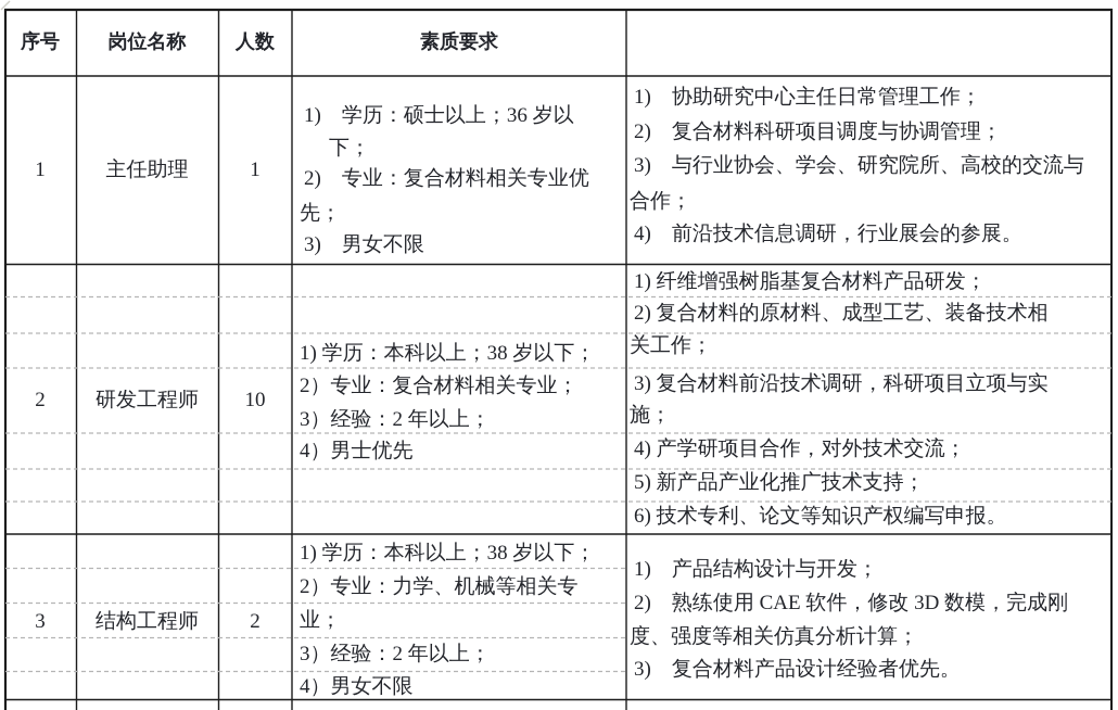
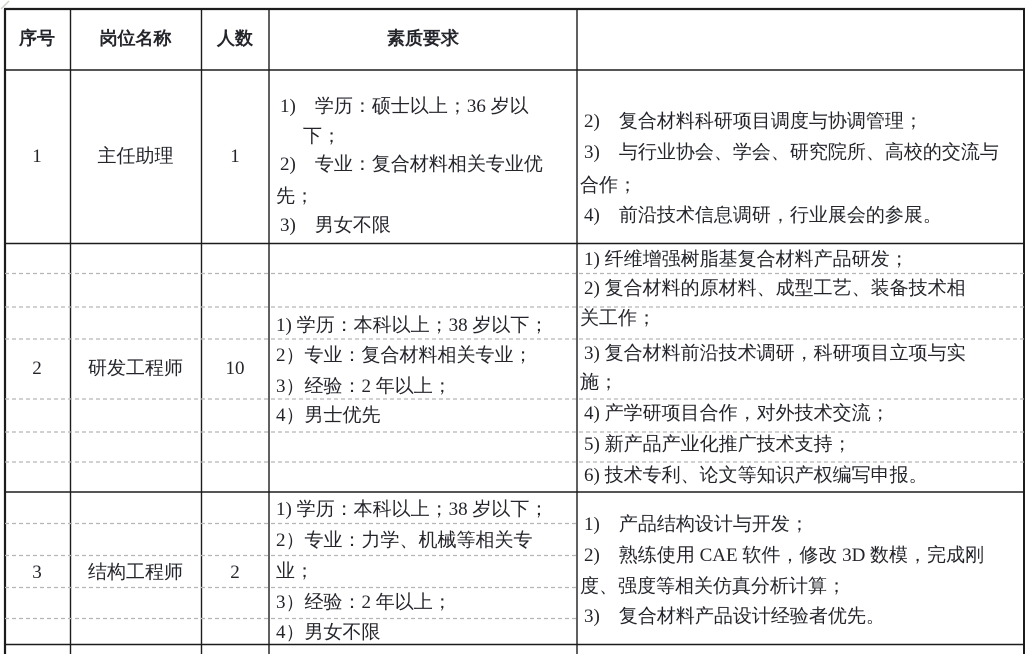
  序号
  岗位名称
  人数
  素质要求
  1
  主任助理
  1
  1) 学历：硕士以上；36 岁以
  下；
  2) 专业：复合材料相关专业优
  先；
  3) 男女不限
- 1) 协助研究中心主任日常管理工作；
  2) 复合材料科研项目调度与协调管理；
  3) 与行业协会、学会、研究院所、高校的交流与
  合作；
  4) 前沿技术信息调研，行业展会的参展。
  2
  研发工程师
  10
  1) 学历：本科以上；38 岁以下；
  2）专业：复合材料相关专业；
  3）经验：2 年以上；
  4）男士优先
  1) 纤维增强树脂基复合材料产品研发；
  2) 复合材料的原材料、成型工艺、装备技术相
  关工作；
  3) 复合材料前沿技术调研，科研项目立项与实
  施；
  4) 产学研项目合作，对外技术交流；
  5) 新产品产业化推广技术支持；
  6) 技术专利、论文等知识产权编写申报。
  3
  结构工程师
  2
  1) 学历：本科以上；38 岁以下；
  2）专业：力学、机械等相关专
  业；
  3）经验：2 年以上；
  4）男女不限
  1) 产品结构设计与开发；
  2) 熟练使用 CAE 软件，修改 3D 数模，完成刚
  度、强度等相关仿真分析计算；
  3) 复合材料产品设计经验者优先。
